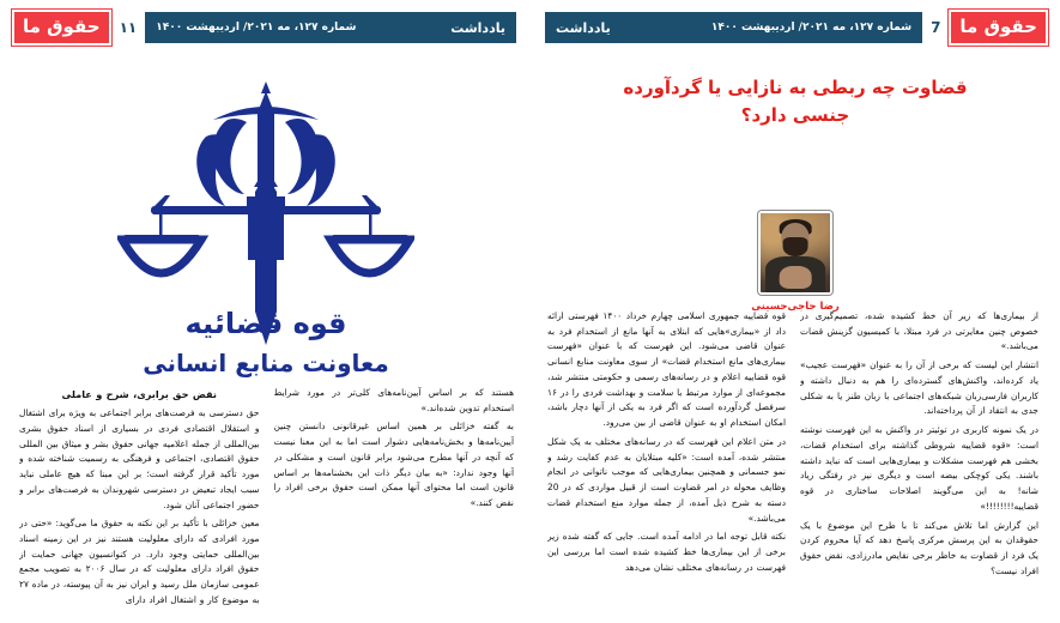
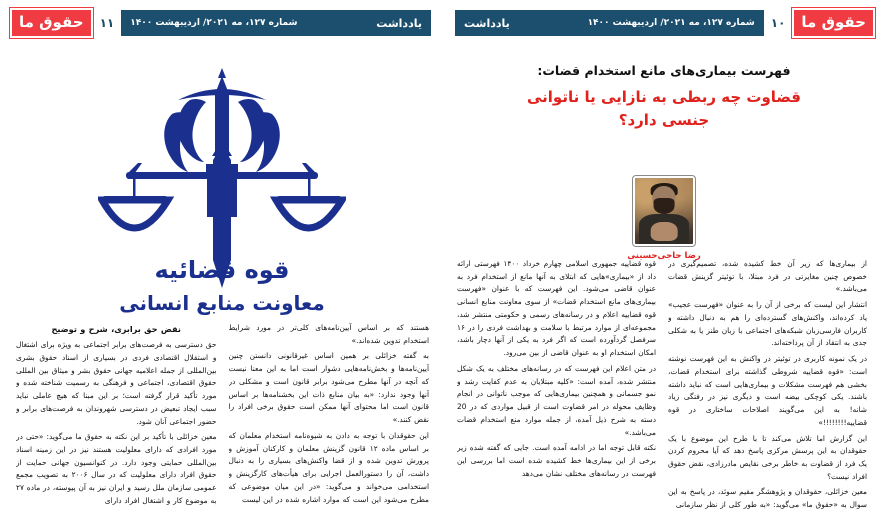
  حقوق ما
- 7
+ ۱۰
  شماره ۱۲۷، مه ۲۰۲۱/ اردیبهشت ۱۴۰۰
  یادداشت
+ فهرست بیماری‌های مانع استخدام قضات:
- قضاوت چه ربطی به نازایی یا گردآورده
+ قضاوت چه ربطی به نازایی یا ناتوانی
  جنسی دارد؟
  رضا حاجی‌حسینی
- از بیماری‌ها که زیر آن خط کشیده شده، تصمیم‌گیری در خصوص چنین مغایرتی در فرد مبتلا، با کمیسیون گزینش قضات می‌باشد.»
+ از بیماری‌ها که زیر آن خط کشیده شده، تصمیم‌گیری در خصوص چنین مغایرتی در فرد مبتلا، با توئیتر گزینش قضات می‌باشد.»
  انتشار این لیست که برخی از آن را به عنوان «فهرست عجیب» یاد کرده‌اند، واکنش‌های گسترده‌ای را هم به دنبال داشته و کاربران فارسی‌زبان شبکه‌های اجتماعی با زبان طنز یا به شکلی جدی به انتقاد از آن پرداخته‌اند.
  در یک نمونه کاربری در توئیتر در واکنش به این فهرست نوشته است: «قوه قضاییه شروطی گذاشته برای استخدام قضات، بخشی هم فهرست مشکلات و بیماری‌هایی است که نباید داشته باشند. یکی کوچکی بیضه است و دیگری نیز در رفتگی زیاد شانه! به این می‌گویند اصلاحات ساختاری در قوه قضاییه!!!!!!!!»
  این گزارش اما تلاش می‌کند تا با طرح این موضوع با یک حقوقدان به این پرسش مرکزی پاسخ دهد که آیا محروم کردن یک فرد از قضاوت به خاطر برخی نقایص مادرزادی، نقض حقوق افراد نیست؟
+ معین خزائلی، حقوقدان و پژوهشگر مقیم سوئد، در پاسخ به این سوال به «حقوق ما» می‌گوید: «به طور کلی از نظر سازمانی
  قوه قضاییه جمهوری اسلامی چهارم خرداد ۱۴۰۰ فهرستی ارائه داد از «بیماری»هایی که ابتلای به آنها مانع از استخدام فرد به عنوان قاضی می‌شود. این فهرست که با عنوان «فهرست بیماری‌های مانع استخدام قضات» از سوی معاونت منابع انسانی قوه قضاییه اعلام و در رسانه‌های رسمی و حکومتی منتشر شد، مجموعه‌ای از موارد مرتبط با سلامت و بهداشت فردی را در ۱۶ سرفصل گردآورده است که اگر فرد به یکی از آنها دچار باشد، امکان استخدام او به عنوان قاضی از بین می‌رود.
  در متن اعلام این فهرست که در رسانه‌های مختلف به یک شکل منتشر شده، آمده است: «کلیه مبتلایان به عدم کفایت رشد و نمو جسمانی و همچنین بیماری‌هایی که موجب ناتوانی در انجام وظایف محوله در امر قضاوت است از قبیل مواردی که در 20 دسته به شرح ذیل آمده، از جمله موارد منع استخدام قضات می‌باشد.»
  نکته قابل توجه اما در ادامه آمده است. جایی که گفته شده زیر برخی از این بیماری‌ها خط کشیده شده است اما بررسی این فهرست در رسانه‌های مختلف نشان می‌دهد
  یادداشت
  شماره ۱۲۷، مه ۲۰۲۱/ اردیبهشت ۱۴۰۰
  ۱۱
  حقوق ما
  قوه قضائیه
  معاونت منابع انسانی
  هستند که بر اساس آیین‌نامه‌های کلی‌تر در مورد شرایط استخدام تدوین شده‌اند.»
- به گفته خزائلی بر همین اساس غیرقانونی دانستن چنین آیین‌نامه‌ها و بخش‌نامه‌هایی دشوار است اما به این معنا نیست که آنچه در آنها مطرح می‌شود برابر قانون است و مشکلی در آنها وجود ندارد: «به بیان دیگر ذات این بخشنامه‌ها بر اساس قانون است اما محتوای آنها ممکن است حقوق برخی افراد را نقض کنند.»
+ به گفته خزائلی بر همین اساس غیرقانونی دانستن چنین آیین‌نامه‌ها و بخش‌نامه‌هایی دشوار است اما به این معنا نیست که آنچه در آنها مطرح می‌شود برابر قانون است و مشکلی در آنها وجود ندارد: «به بیان منابع ذات این بخشنامه‌ها بر اساس قانون است اما محتوای آنها ممکن است حقوق برخی افراد را نقض کنند.»
+ این حقوقدان با توجه به دادن به شیوه‌نامه استخدام معلمان که بر اساس ماده ۱۲ قانون گزینش معلمان و کارکنان آموزش و پرورش تدوین شده و از قضا واکنش‌های بسیاری را به دنبال داشت، آن را دستورالعمل اجرایی برای هیأت‌های کارگزینش و استخدامی می‌خواند و می‌گوید: «در این میان موضوعی که مطرح می‌شود این است که موارد اشاره شده در این لیست
- نقض حق برابری، شرح و عاملی
+ نقض حق برابری، شرح و توضیح
  حق دسترسی به فرصت‌های برابر اجتماعی به ویژه برای اشتغال و استقلال اقتصادی فردی در بسیاری از اسناد حقوق بشری بین‌المللی از جمله اعلامیه جهانی حقوق بشر و میثاق بین المللی حقوق اقتصادی، اجتماعی و فرهنگی به رسمیت شناخته شده و مورد تأکید قرار گرفته است؛ بر این مبنا که هیچ عاملی نباید سبب ایجاد تبعیض در دسترسی شهروندان به فرصت‌های برابر و حضور اجتماعی آنان شود.
  معین خزائلی با تأکید بر این نکته به حقوق ما می‌گوید: «حتی در مورد افرادی که دارای معلولیت هستند نیز در این زمینه اسناد بین‌المللی حمایتی وجود دارد. در کنوانسیون جهانی حمایت از حقوق افراد دارای معلولیت که در سال ۲۰۰۶ به تصویب مجمع عمومی سازمان ملل رسید و ایران نیز به آن پیوسته، در ماده ۲۷ به موضوع کار و اشتغال افراد دارای
